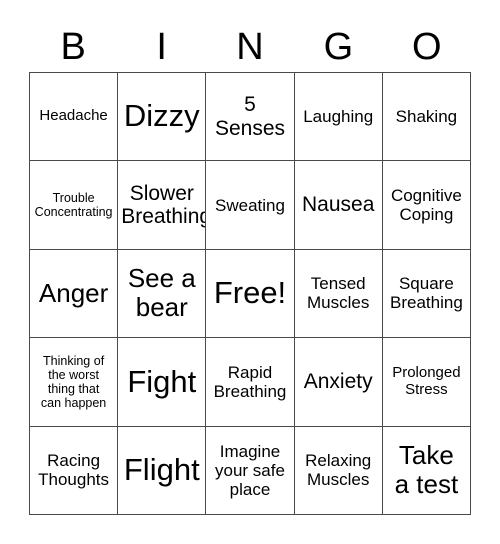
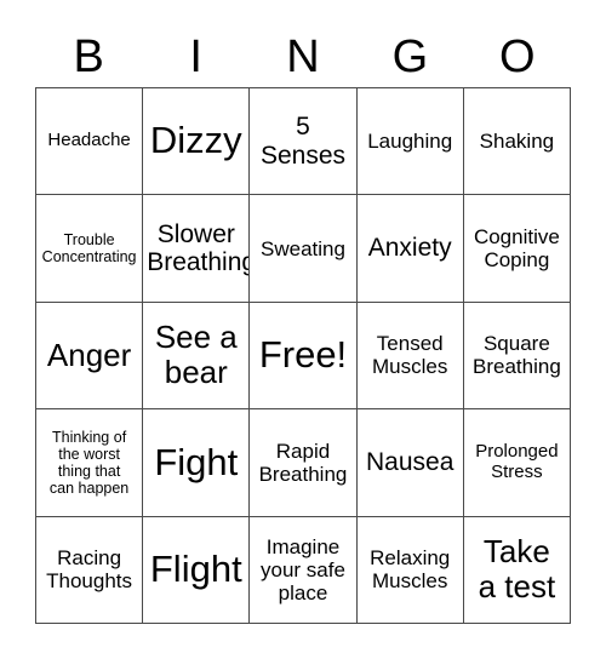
  B
  I
  N
  G
  O
  Headache
  Dizzy
  5
  Senses
  Laughing
  Shaking
  Trouble
  Concentrating
  Slower
  Breathing
  Sweating
- Nausea
+ Anxiety
  Cognitive
  Coping
  Anger
  See a
  bear
  Free!
  Tensed
  Muscles
  Square
  Breathing
  Thinking of
  the worst
  thing that
  can happen
  Fight
  Rapid
  Breathing
- Anxiety
+ Nausea
  Prolonged
  Stress
  Racing
  Thoughts
  Flight
  Imagine
  your safe
  place
  Relaxing
  Muscles
  Take
  a test
